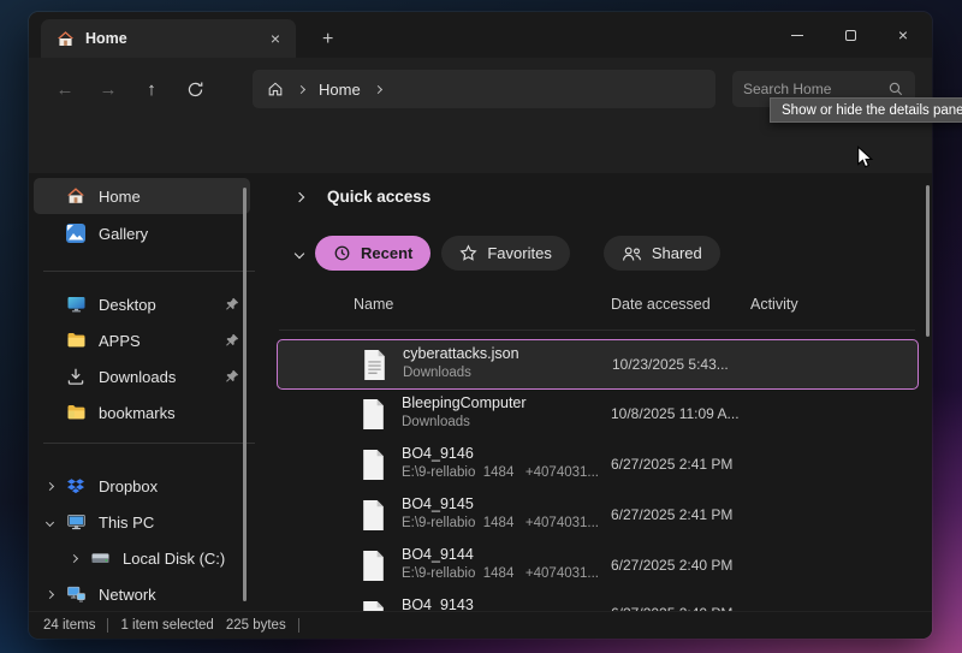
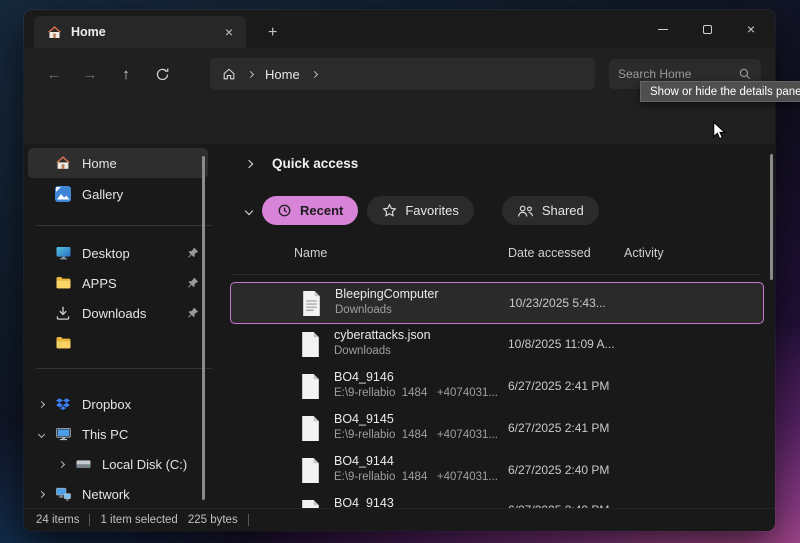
  Home
  ×
  +
  ×
  ←
  →
  ↑
  Home
  Search Home
  Home
  Gallery
  Desktop
  APPS
  Downloads
- bookmarks
  Dropbox
  This PC
  Local Disk (C:)
  Network
  Quick access
  Recent
  Favorites
  Shared
  Name
  Date accessed
  Activity
- cyberattacks.json
+ BleepingComputer
  Downloads
  10/23/2025 5:43...
- BleepingComputer
+ cyberattacks.json
  Downloads
  10/8/2025 11:09 A...
  BO4_9146
  E:\9-rellabio 1484 +4074031...
  6/27/2025 2:41 PM
  BO4_9145
  E:\9-rellabio 1484 +4074031...
  6/27/2025 2:41 PM
  BO4_9144
  E:\9-rellabio 1484 +4074031...
  6/27/2025 2:40 PM
  BO4_9143
  24 items
  1 item selected
  225 bytes
  Show or hide the details pane
